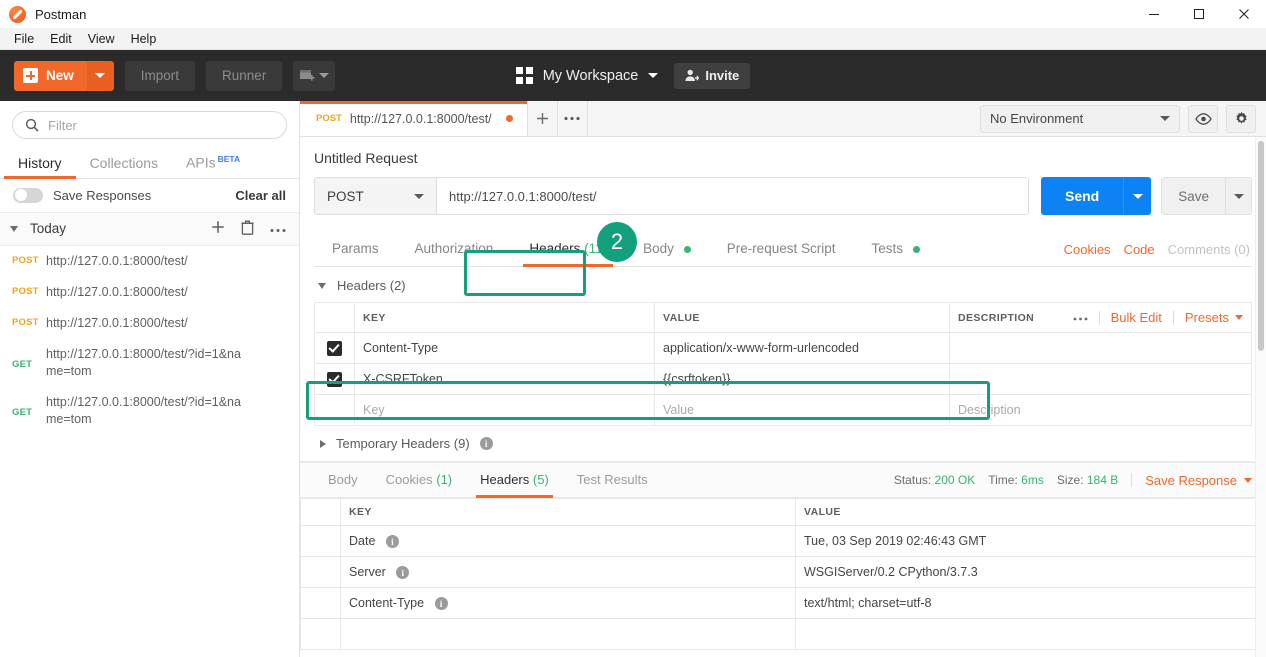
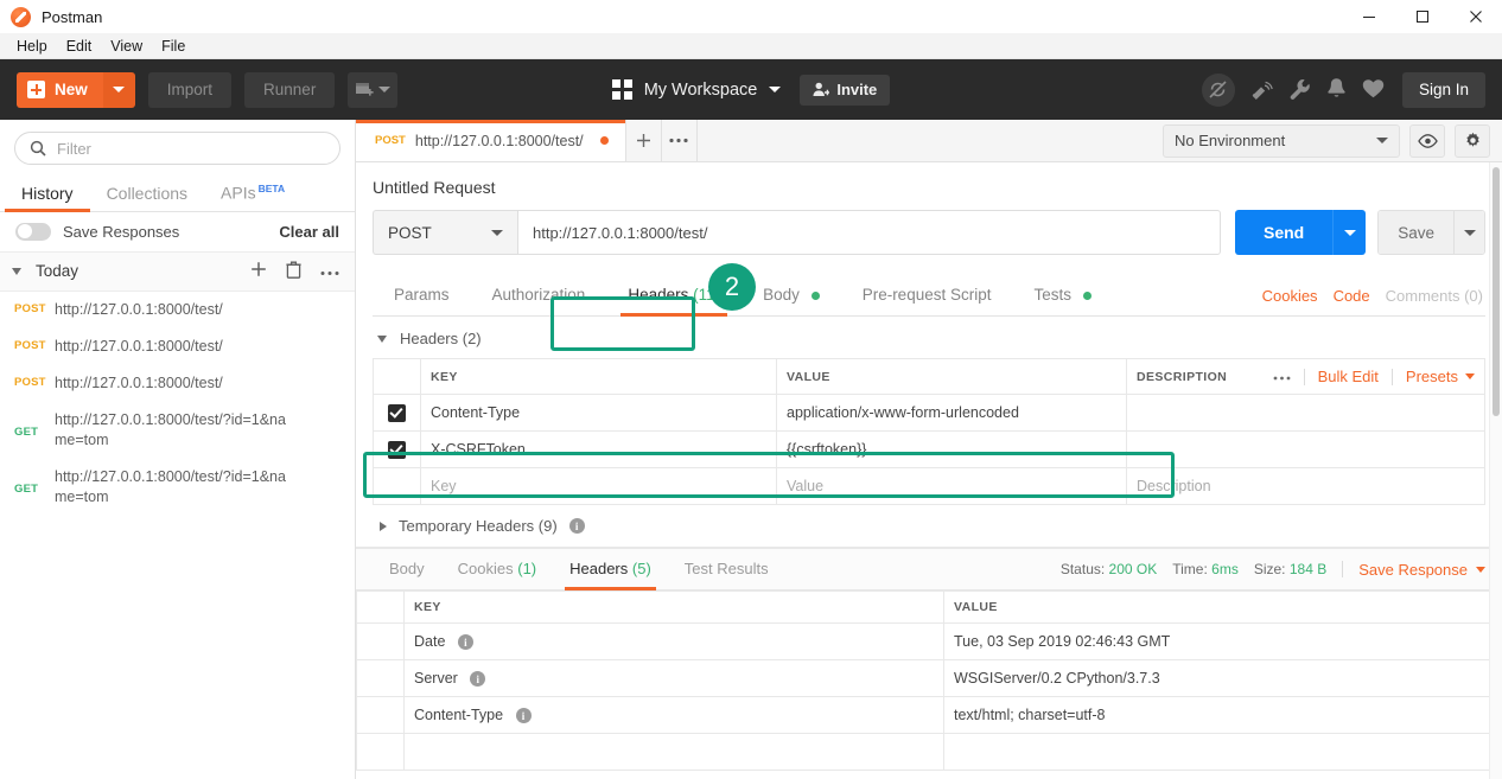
  Postman
- File
+ Help
  Edit
  View
- Help
+ File
  New
  Import
  Runner
  My Workspace
  Invite
+ Sign In
  Filter
  History
  Collections
  APIs BETA
  Save Responses
  Clear all
  Today
  POST
  http://127.0.0.1:8000/test/
  POST
  http://127.0.0.1:8000/test/
  POST
  http://127.0.0.1:8000/test/
  GET
  http://127.0.0.1:8000/test/?id=1&name=tom
  GET
  http://127.0.0.1:8000/test/?id=1&name=tom
  POST
  http://127.0.0.1:8000/test/
  No Environment
  Untitled Request
  POST
  http://127.0.0.1:8000/test/
  Send
  Save
  Params
  Authorization
  Headers (1
  Body
  Pre-request Script
  Tests
  Cookies
  Code
  Comments (0)
  Headers (2)
  	KEY	VALUE	DESCRIPTION Bulk Edit Presets
  	Content-Type	application/x-www-form-urlencoded
  	X-CSRFToken	{{csrftoken}}
  	Key	Value	Description
  Temporary Headers (9)
  i
  Body
  Cookies (1)
  Headers (5)
  Test Results
  Status: 200 OK
  Time: 6ms
  Size: 184 B
  Save Response
  	KEY	VALUE
  	Date i	Tue, 03 Sep 2019 02:46:43 GMT
  	Server i	WSGIServer/0.2 CPython/3.7.3
  	Content-Type i	text/html; charset=utf-8
  2
